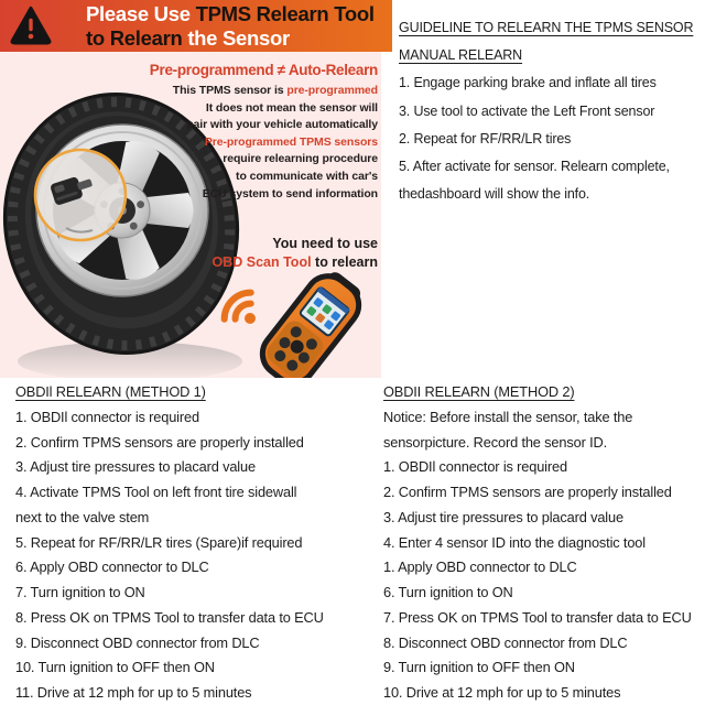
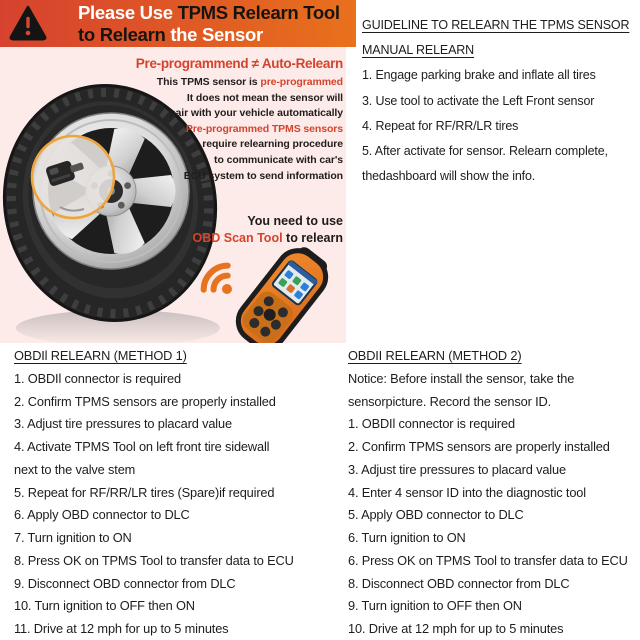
  Please Use TPMS Relearn Tool
  to Relearn the Sensor
  Pre-programmend ≠ Auto-Relearn
  This TPMS sensor is pre-programmed
  It does not mean the sensor will
  pair with your vehicle automatically
  Pre-programmed TPMS sensors
  require relearning procedure
  to communicate with car's
  ECU system to send information
  You need to use
  OBD Scan Tool to relearn
  GUIDELINE TO RELEARN THE TPMS SENSOR
  MANUAL RELEARN
  1. Engage parking brake and inflate all tires
  3. Use tool to activate the Left Front sensor
- 2. Repeat for RF/RR/LR tires
+ 4. Repeat for RF/RR/LR tires
  5. After activate for sensor. Relearn complete,
  thedashboard will show the info.
  OBDIl RELEARN (METHOD 1)
  1. OBDIl connector is required
  2. Confirm TPMS sensors are properly installed
  3. Adjust tire pressures to placard value
  4. Activate TPMS Tool on left front tire sidewall
  next to the valve stem
  5. Repeat for RF/RR/LR tires (Spare)if required
  6. Apply OBD connector to DLC
  7. Turn ignition to ON
  8. Press OK on TPMS Tool to transfer data to ECU
  9. Disconnect OBD connector from DLC
  10. Turn ignition to OFF then ON
  11. Drive at 12 mph for up to 5 minutes
  OBDII RELEARN (METHOD 2)
  Notice: Before install the sensor, take the
  sensorpicture. Record the sensor ID.
  1. OBDIl connector is required
  2. Confirm TPMS sensors are properly installed
  3. Adjust tire pressures to placard value
  4. Enter 4 sensor ID into the diagnostic tool
- 1. Apply OBD connector to DLC
+ 5. Apply OBD connector to DLC
  6. Turn ignition to ON
- 7. Press OK on TPMS Tool to transfer data to ECU
+ 6. Press OK on TPMS Tool to transfer data to ECU
  8. Disconnect OBD connector from DLC
  9. Turn ignition to OFF then ON
  10. Drive at 12 mph for up to 5 minutes
